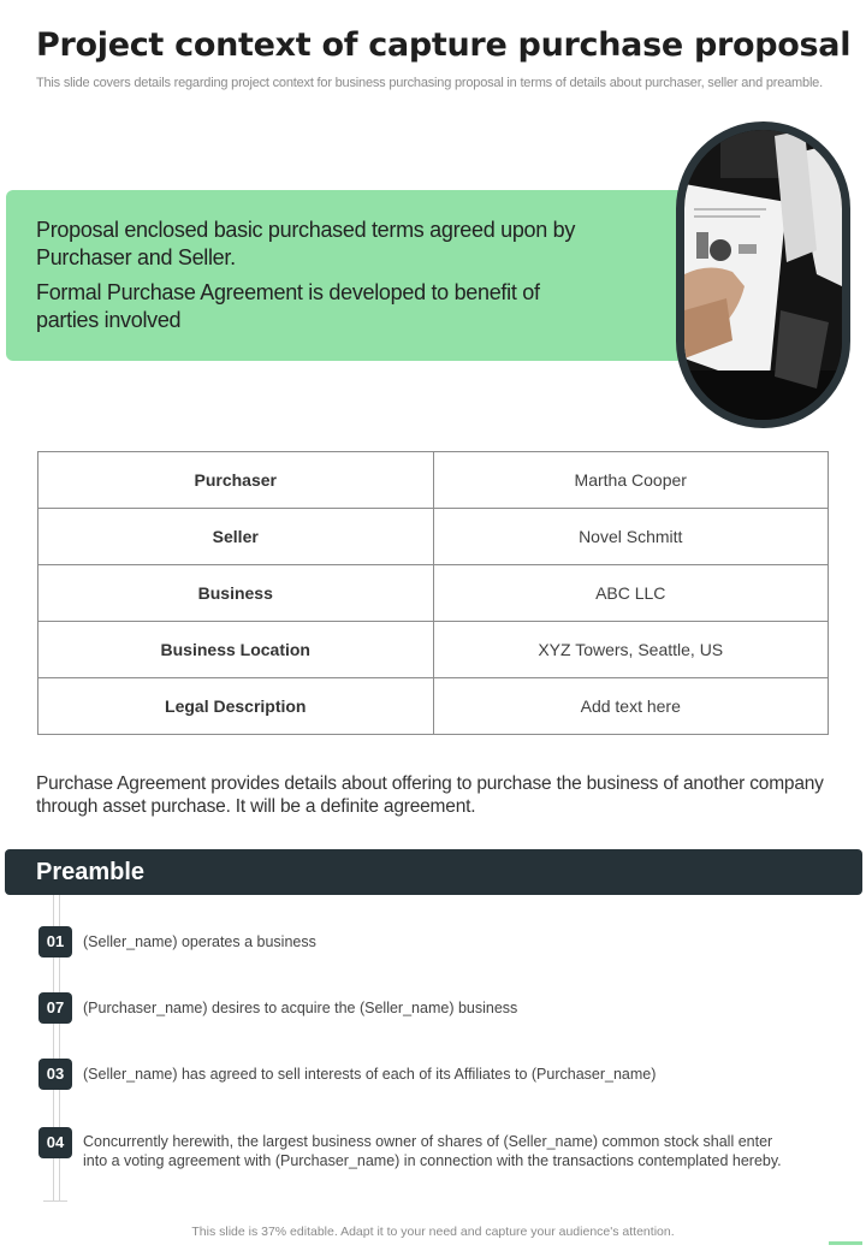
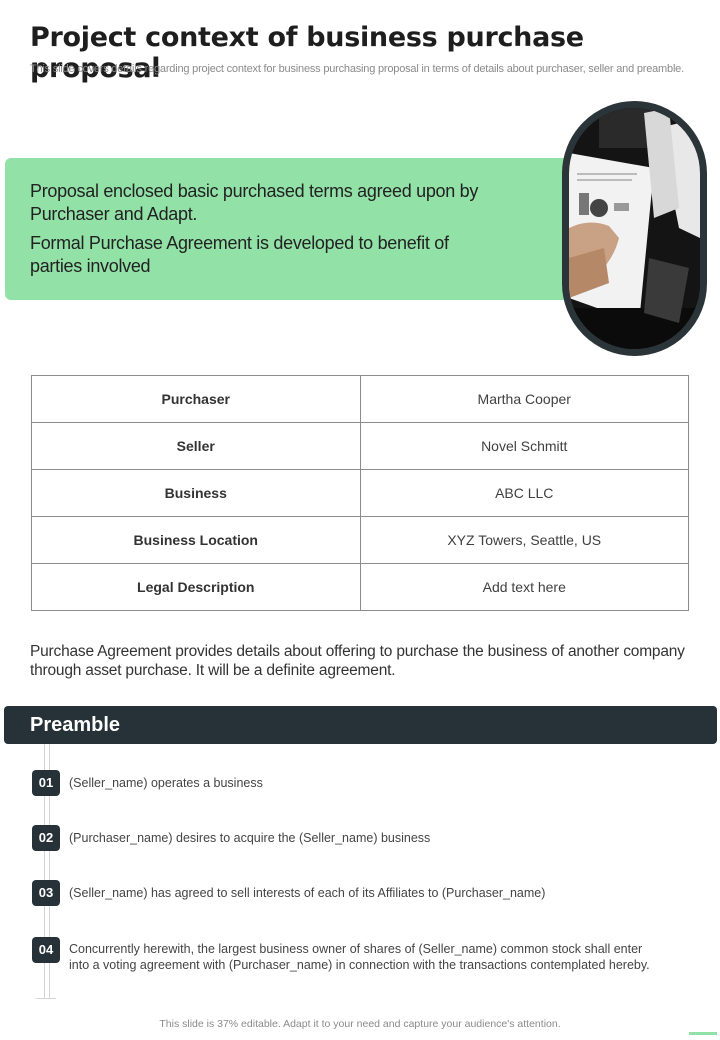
- Project context of capture purchase proposal
+ Project context of business purchase proposal
  This slide covers details regarding project context for business purchasing proposal in terms of details about purchaser, seller and preamble.
- Proposal enclosed basic purchased terms agreed upon by Purchaser and Seller.
+ Proposal enclosed basic purchased terms agreed upon by Purchaser and Adapt.
  Formal Purchase Agreement is developed to benefit of parties involved
  Purchaser	Martha Cooper
  Seller	Novel Schmitt
  Business	ABC LLC
  Business Location	XYZ Towers, Seattle, US
  Legal Description	Add text here
  Purchase Agreement provides details about offering to purchase the business of another company through asset purchase. It will be a definite agreement.
  Preamble
  01
  (Seller_name) operates a business
- 07
+ 02
  (Purchaser_name) desires to acquire the (Seller_name) business
  03
  (Seller_name) has agreed to sell interests of each of its Affiliates to (Purchaser_name)
  04
  Concurrently herewith, the largest business owner of shares of (Seller_name) common stock shall enter into a voting agreement with (Purchaser_name) in connection with the transactions contemplated hereby.
  This slide is 37% editable. Adapt it to your need and capture your audience's attention.
